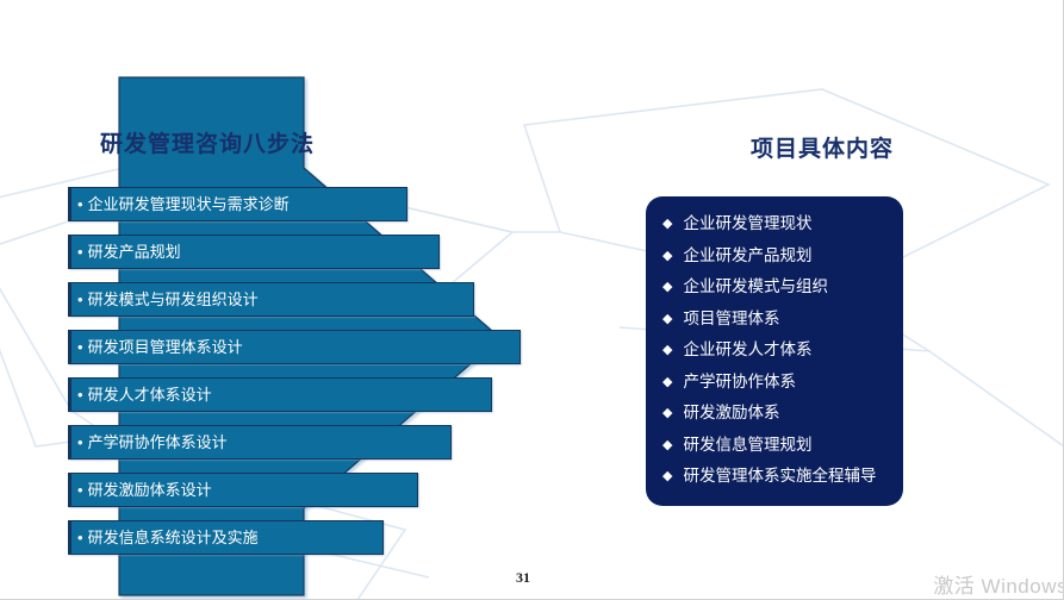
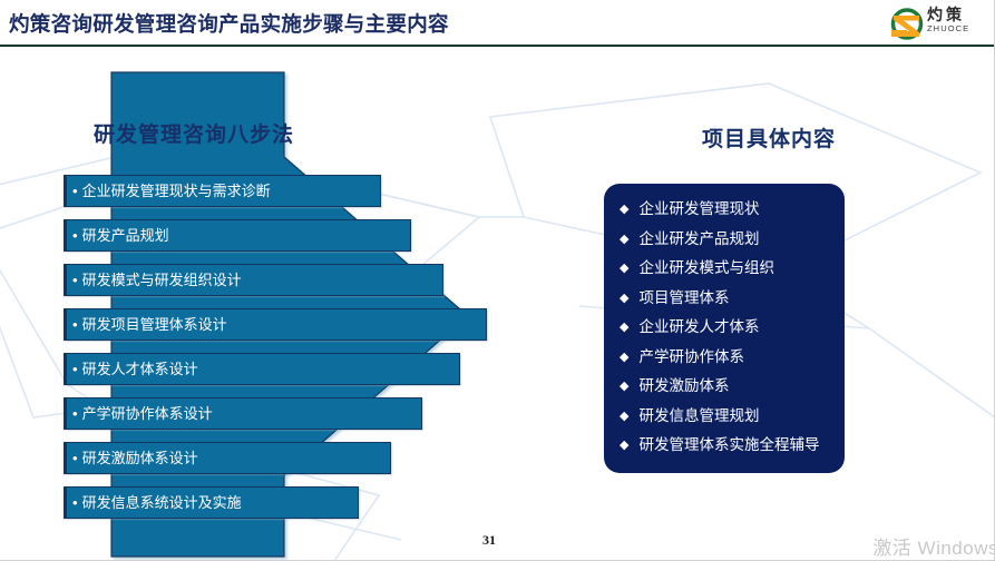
+ 灼策咨询研发管理咨询产品实施步骤与主要内容
+ 灼策
+ ZHUOCE
  研发管理咨询八步法
  •
  企业研发管理现状与需求诊断
  •
  研发产品规划
  •
  研发模式与研发组织设计
  •
  研发项目管理体系设计
  •
  研发人才体系设计
  •
  产学研协作体系设计
  •
  研发激励体系设计
  •
  研发信息系统设计及实施
  项目具体内容
  ◆
  企业研发管理现状
  ◆
  企业研发产品规划
  ◆
  企业研发模式与组织
  ◆
  项目管理体系
  ◆
  企业研发人才体系
  ◆
  产学研协作体系
  ◆
  研发激励体系
  ◆
  研发信息管理规划
  ◆
  研发管理体系实施全程辅导
  31
  激活 Windows
